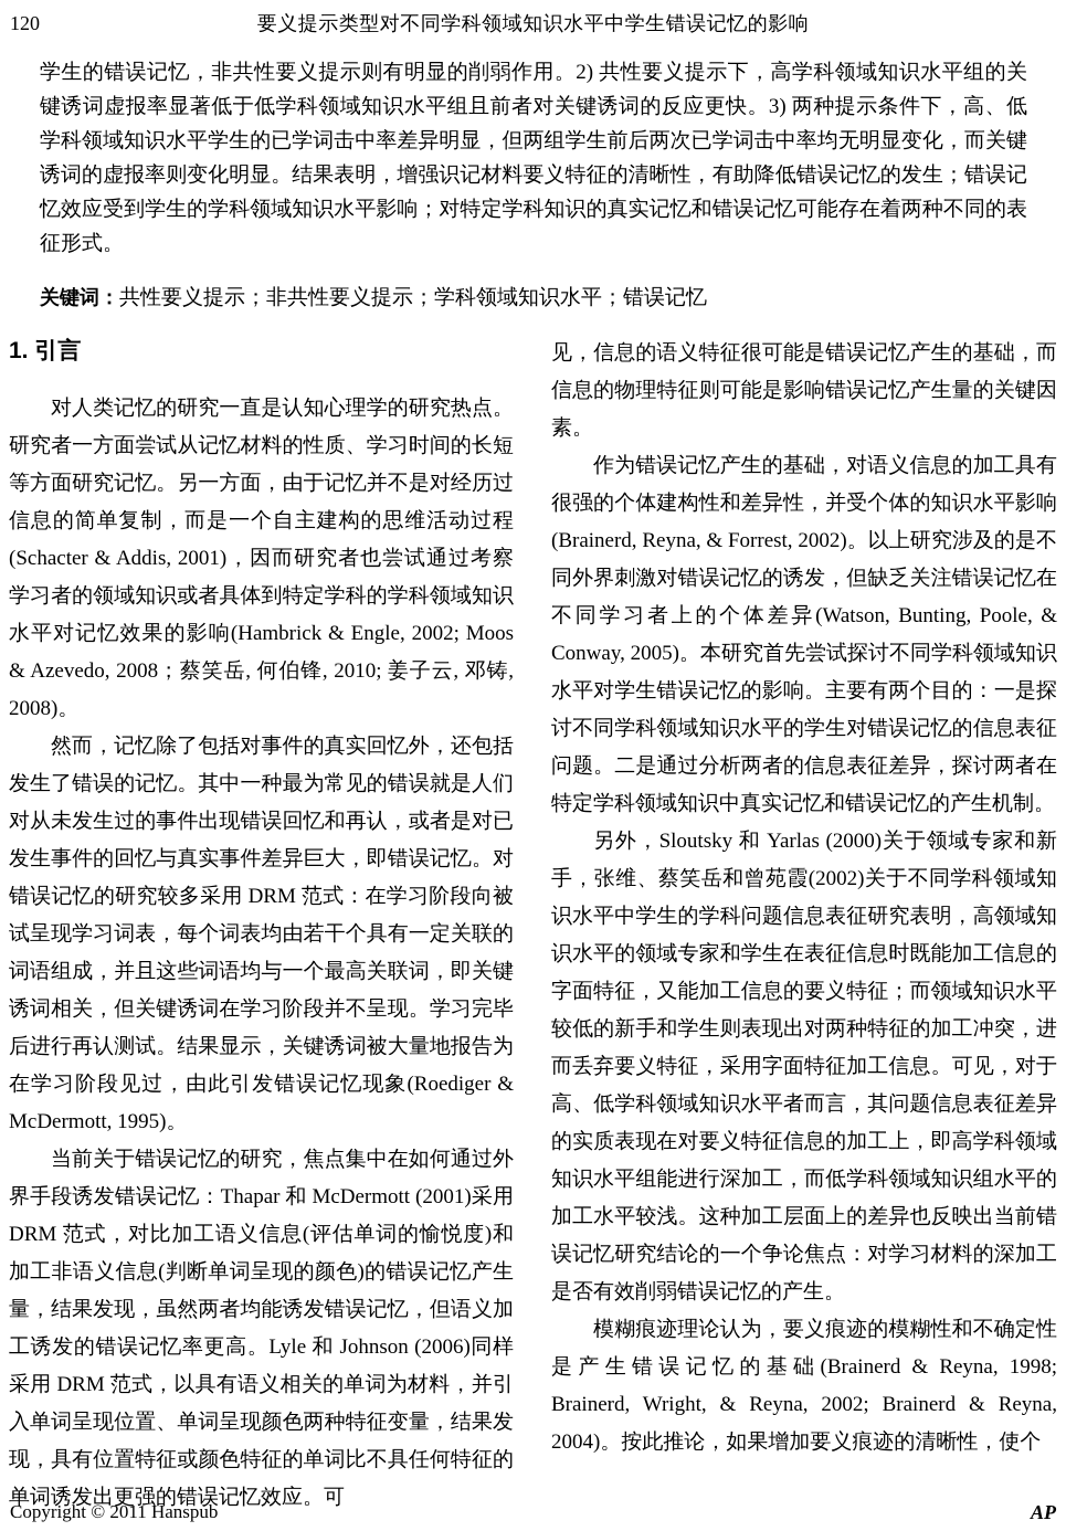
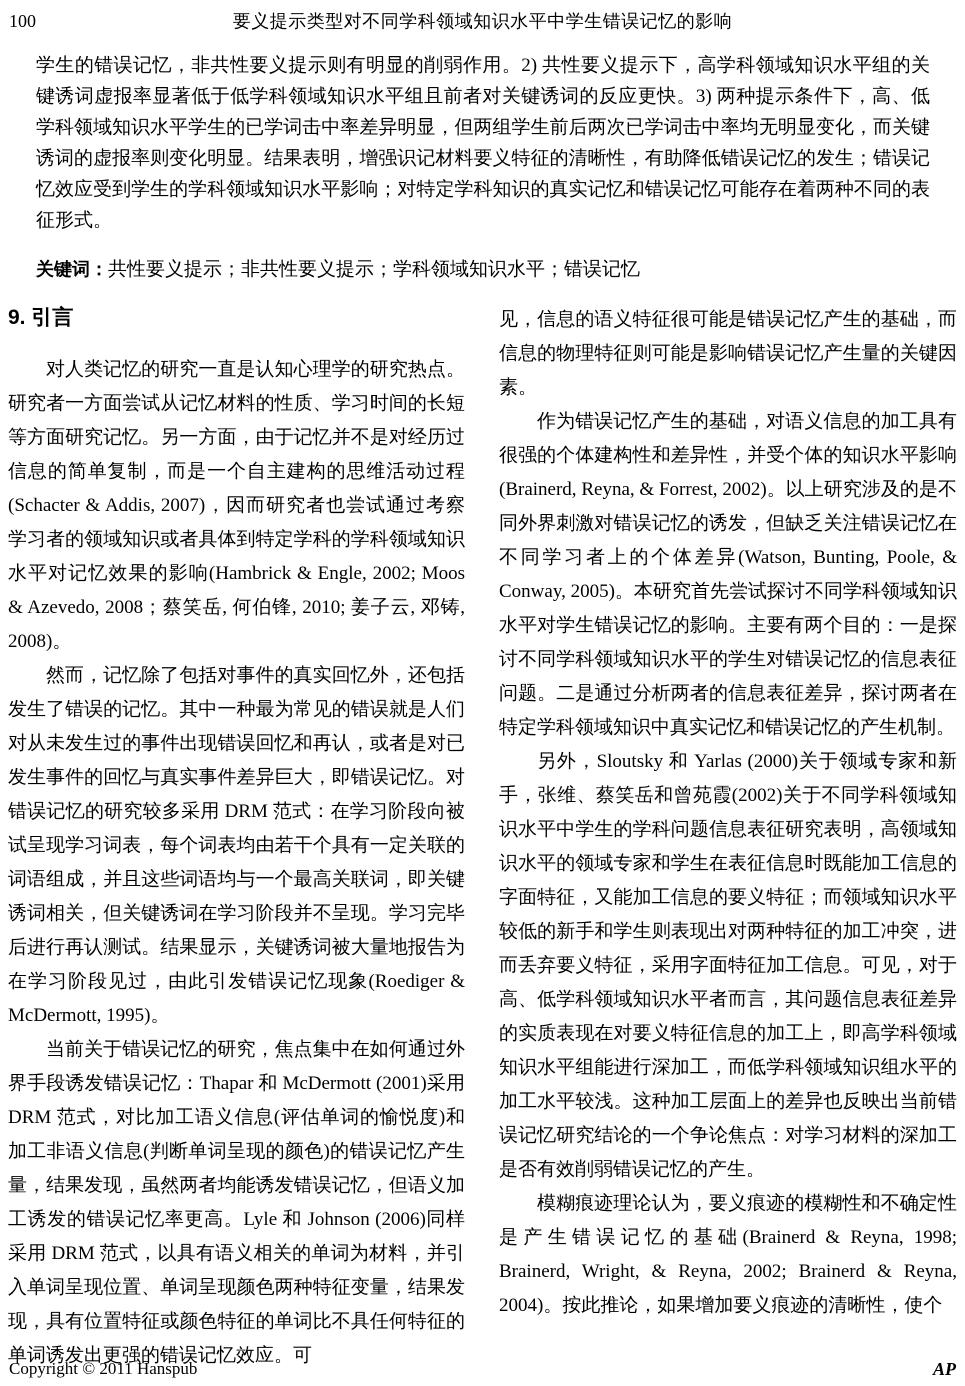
- 120
+ 100
  要义提示类型对不同学科领域知识水平中学生错误记忆的影响
  学生的错误记忆，非共性要义提示则有明显的削弱作用。2) 共性要义提示下，高学科领域知识水平组的关键诱词虚报率显著低于低学科领域知识水平组且前者对关键诱词的反应更快。3) 两种提示条件下，高、低学科领域知识水平学生的已学词击中率差异明显，但两组学生前后两次已学词击中率均无明显变化，而关键诱词的虚报率则变化明显。结果表明，增强识记材料要义特征的清晰性，有助降低错误记忆的发生；错误记忆效应受到学生的学科领域知识水平影响；对特定学科知识的真实记忆和错误记忆可能存在着两种不同的表征形式。
  关键词：共性要义提示；非共性要义提示；学科领域知识水平；错误记忆
- 1. 引言
+ 9. 引言
- 对人类记忆的研究一直是认知心理学的研究热点。研究者一方面尝试从记忆材料的性质、学习时间的长短等方面研究记忆。另一方面，由于记忆并不是对经历过信息的简单复制，而是一个自主建构的思维活动过程(Schacter & Addis, 2001)，因而研究者也尝试通过考察学习者的领域知识或者具体到特定学科的学科领域知识水平对记忆效果的影响(Hambrick & Engle, 2002; Moos & Azevedo, 2008；蔡笑岳, 何伯锋, 2010; 姜子云, 邓铸, 2008)。
+ 对人类记忆的研究一直是认知心理学的研究热点。研究者一方面尝试从记忆材料的性质、学习时间的长短等方面研究记忆。另一方面，由于记忆并不是对经历过信息的简单复制，而是一个自主建构的思维活动过程(Schacter & Addis, 2007)，因而研究者也尝试通过考察学习者的领域知识或者具体到特定学科的学科领域知识水平对记忆效果的影响(Hambrick & Engle, 2002; Moos & Azevedo, 2008；蔡笑岳, 何伯锋, 2010; 姜子云, 邓铸, 2008)。
  然而，记忆除了包括对事件的真实回忆外，还包括发生了错误的记忆。其中一种最为常见的错误就是人们对从未发生过的事件出现错误回忆和再认，或者是对已发生事件的回忆与真实事件差异巨大，即错误记忆。对错误记忆的研究较多采用 DRM 范式：在学习阶段向被试呈现学习词表，每个词表均由若干个具有一定关联的词语组成，并且这些词语均与一个最高关联词，即关键诱词相关，但关键诱词在学习阶段并不呈现。学习完毕后进行再认测试。结果显示，关键诱词被大量地报告为在学习阶段见过，由此引发错误记忆现象(Roediger & McDermott, 1995)。
  当前关于错误记忆的研究，焦点集中在如何通过外界手段诱发错误记忆：Thapar 和 McDermott (2001)采用 DRM 范式，对比加工语义信息(评估单词的愉悦度)和加工非语义信息(判断单词呈现的颜色)的错误记忆产生量，结果发现，虽然两者均能诱发错误记忆，但语义加工诱发的错误记忆率更高。Lyle 和 Johnson (2006)同样采用 DRM 范式，以具有语义相关的单词为材料，并引入单词呈现位置、单词呈现颜色两种特征变量，结果发现，具有位置特征或颜色特征的单词比不具任何特征的单词诱发出更强的错误记忆效应。可
  见，信息的语义特征很可能是错误记忆产生的基础，而信息的物理特征则可能是影响错误记忆产生量的关键因素。
  作为错误记忆产生的基础，对语义信息的加工具有很强的个体建构性和差异性，并受个体的知识水平影响(Brainerd, Reyna, & Forrest, 2002)。以上研究涉及的是不同外界刺激对错误记忆的诱发，但缺乏关注错误记忆在不同学习者上的个体差异(Watson, Bunting, Poole, & Conway, 2005)。本研究首先尝试探讨不同学科领域知识水平对学生错误记忆的影响。主要有两个目的：一是探讨不同学科领域知识水平的学生对错误记忆的信息表征问题。二是通过分析两者的信息表征差异，探讨两者在特定学科领域知识中真实记忆和错误记忆的产生机制。
  另外，Sloutsky 和 Yarlas (2000)关于领域专家和新手，张维、蔡笑岳和曾苑霞(2002)关于不同学科领域知识水平中学生的学科问题信息表征研究表明，高领域知识水平的领域专家和学生在表征信息时既能加工信息的字面特征，又能加工信息的要义特征；而领域知识水平较低的新手和学生则表现出对两种特征的加工冲突，进而丢弃要义特征，采用字面特征加工信息。可见，对于高、低学科领域知识水平者而言，其问题信息表征差异的实质表现在对要义特征信息的加工上，即高学科领域知识水平组能进行深加工，而低学科领域知识组水平的加工水平较浅。这种加工层面上的差异也反映出当前错误记忆研究结论的一个争论焦点：对学习材料的深加工是否有效削弱错误记忆的产生。
  模糊痕迹理论认为，要义痕迹的模糊性和不确定性是产生错误记忆的基础(Brainerd & Reyna, 1998; Brainerd, Wright, & Reyna, 2002; Brainerd & Reyna, 2004)。按此推论，如果增加要义痕迹的清晰性，使个
  Copyright © 2011 Hanspub
  AP
